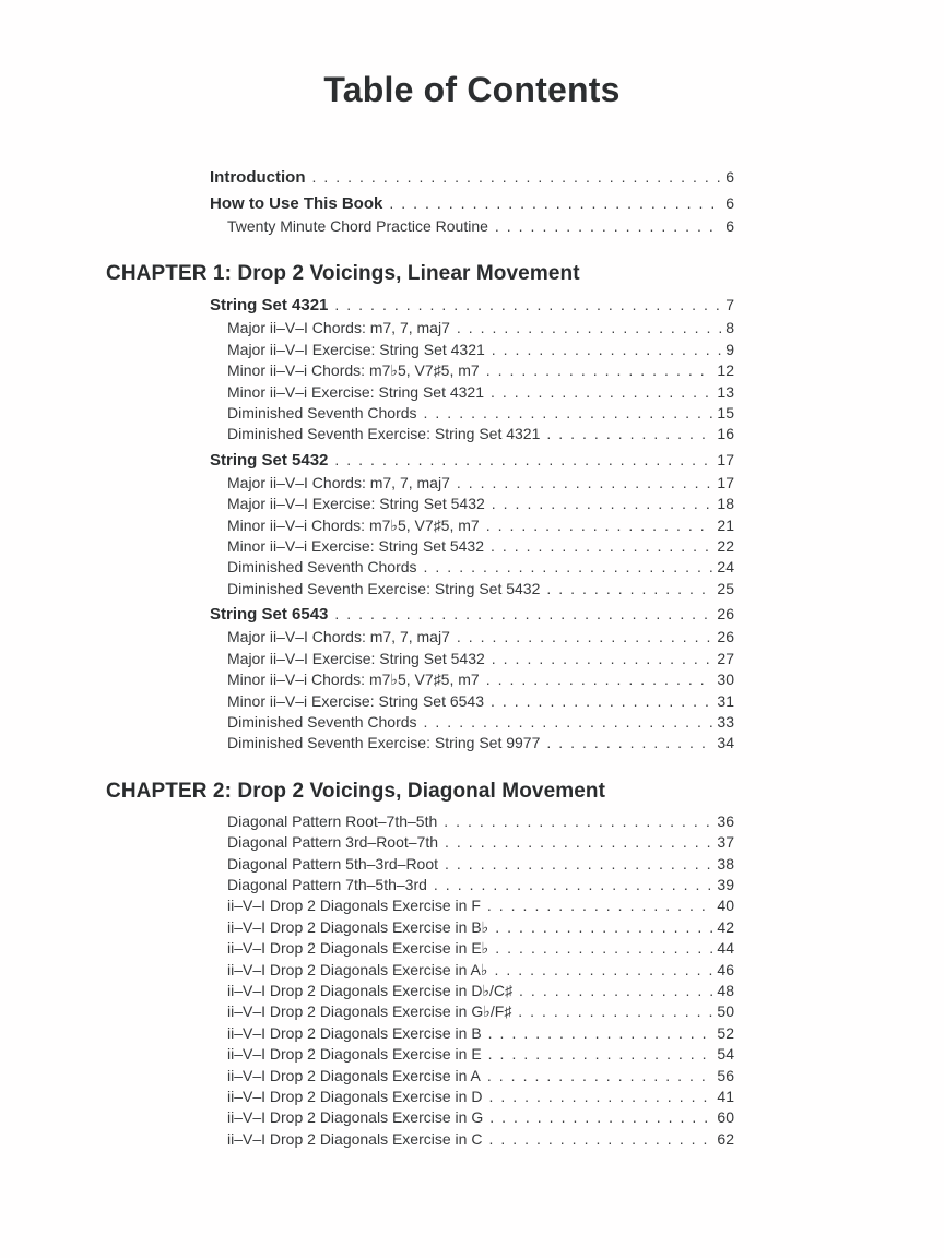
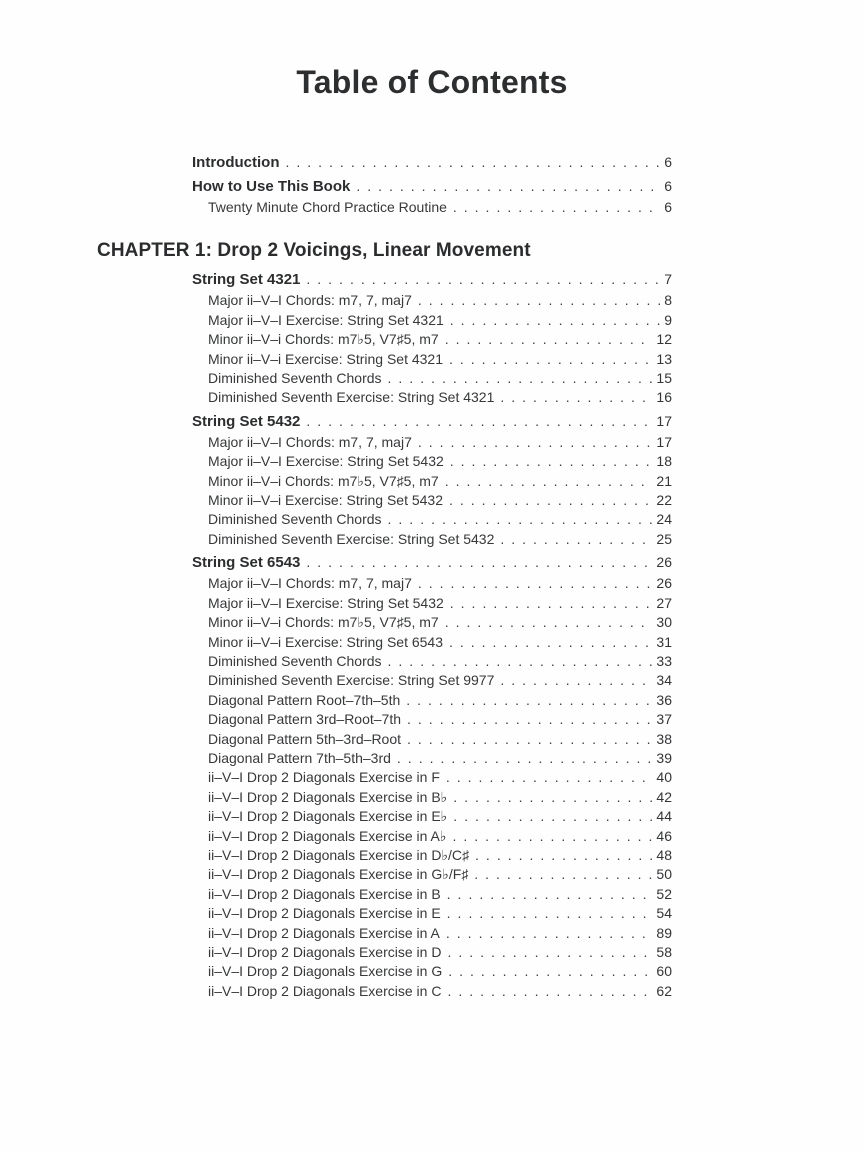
  Table of Contents
  Introduction
  6
  How to Use This Book
  6
  Twenty Minute Chord Practice Routine
  6
  CHAPTER 1: Drop 2 Voicings, Linear Movement
  String Set 4321
  7
  Major ii–V–I Chords: m7, 7, maj7
  8
  Major ii–V–I Exercise: String Set 4321
  9
  Minor ii–V–i Chords: m7♭5, V7♯5, m7
  12
  Minor ii–V–i Exercise: String Set 4321
  13
  Diminished Seventh Chords
  15
  Diminished Seventh Exercise: String Set 4321
  16
  String Set 5432
  17
  Major ii–V–I Chords: m7, 7, maj7
  17
  Major ii–V–I Exercise: String Set 5432
  18
  Minor ii–V–i Chords: m7♭5, V7♯5, m7
  21
  Minor ii–V–i Exercise: String Set 5432
  22
  Diminished Seventh Chords
  24
  Diminished Seventh Exercise: String Set 5432
  25
  String Set 6543
  26
  Major ii–V–I Chords: m7, 7, maj7
  26
  Major ii–V–I Exercise: String Set 5432
  27
  Minor ii–V–i Chords: m7♭5, V7♯5, m7
  30
  Minor ii–V–i Exercise: String Set 6543
  31
  Diminished Seventh Chords
  33
  Diminished Seventh Exercise: String Set 9977
  34
- CHAPTER 2: Drop 2 Voicings, Diagonal Movement
  Diagonal Pattern Root–7th–5th
  36
  Diagonal Pattern 3rd–Root–7th
  37
  Diagonal Pattern 5th–3rd–Root
  38
  Diagonal Pattern 7th–5th–3rd
  39
  ii–V–I Drop 2 Diagonals Exercise in F
  40
  ii–V–I Drop 2 Diagonals Exercise in B♭
  42
  ii–V–I Drop 2 Diagonals Exercise in E♭
  44
  ii–V–I Drop 2 Diagonals Exercise in A♭
  46
  ii–V–I Drop 2 Diagonals Exercise in D♭/C♯
  48
  ii–V–I Drop 2 Diagonals Exercise in G♭/F♯
  50
  ii–V–I Drop 2 Diagonals Exercise in B
  52
  ii–V–I Drop 2 Diagonals Exercise in E
  54
  ii–V–I Drop 2 Diagonals Exercise in A
- 56
+ 89
  ii–V–I Drop 2 Diagonals Exercise in D
- 41
+ 58
  ii–V–I Drop 2 Diagonals Exercise in G
  60
  ii–V–I Drop 2 Diagonals Exercise in C
  62
